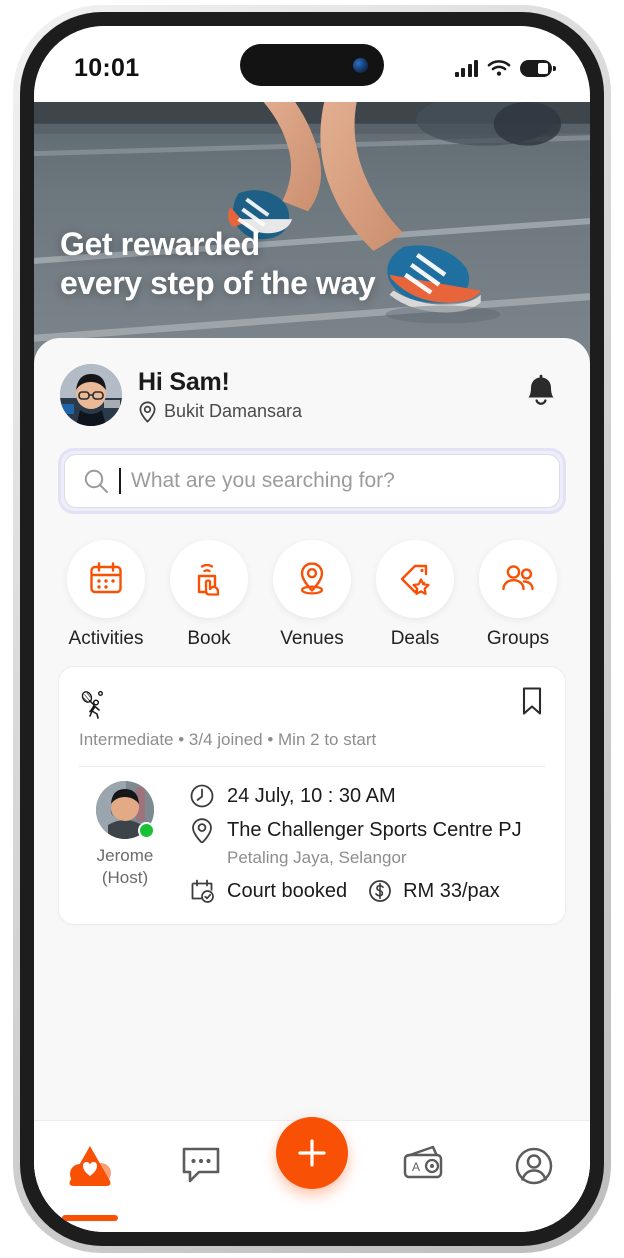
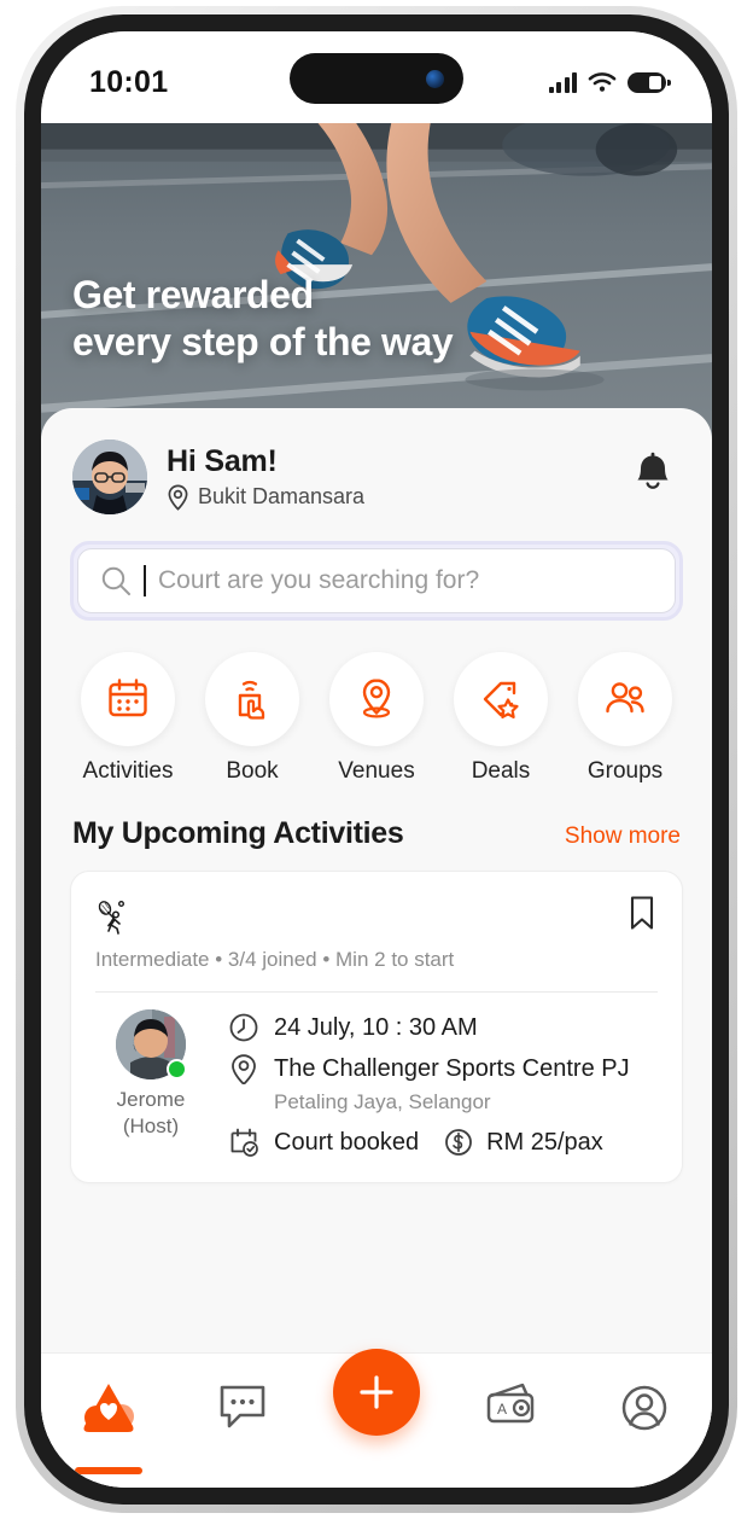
  10:01
  Get rewarded
  every step of the way
  Hi Sam!
  Bukit Damansara
- What are you searching for?
+ Court are you searching for?
  Activities
  Book
  Venues
  Deals
  Groups
+ My Upcoming Activities
+ Show more
  Intermediate • 3/4 joined • Min 2 to start
  Jerome
  (Host)
  24 July, 10 : 30 AM
  The Challenger Sports Centre PJ
  Petaling Jaya, Selangor
  Court booked
- RM 33/pax
+ RM 25/pax
  A
